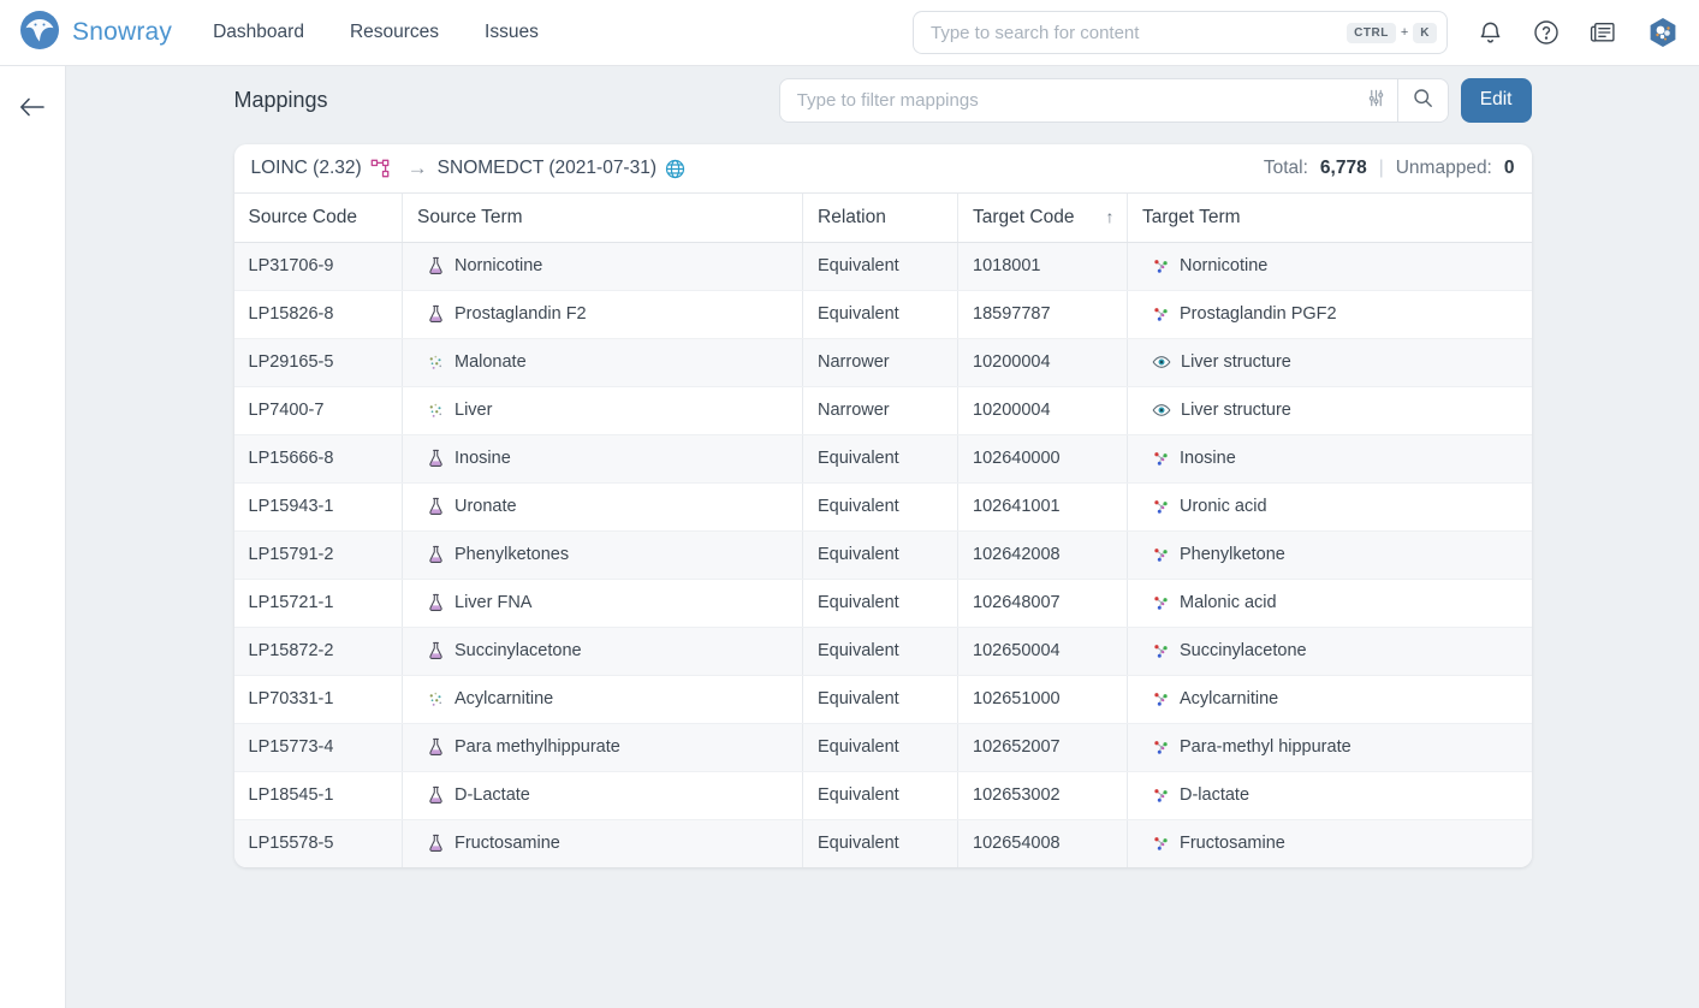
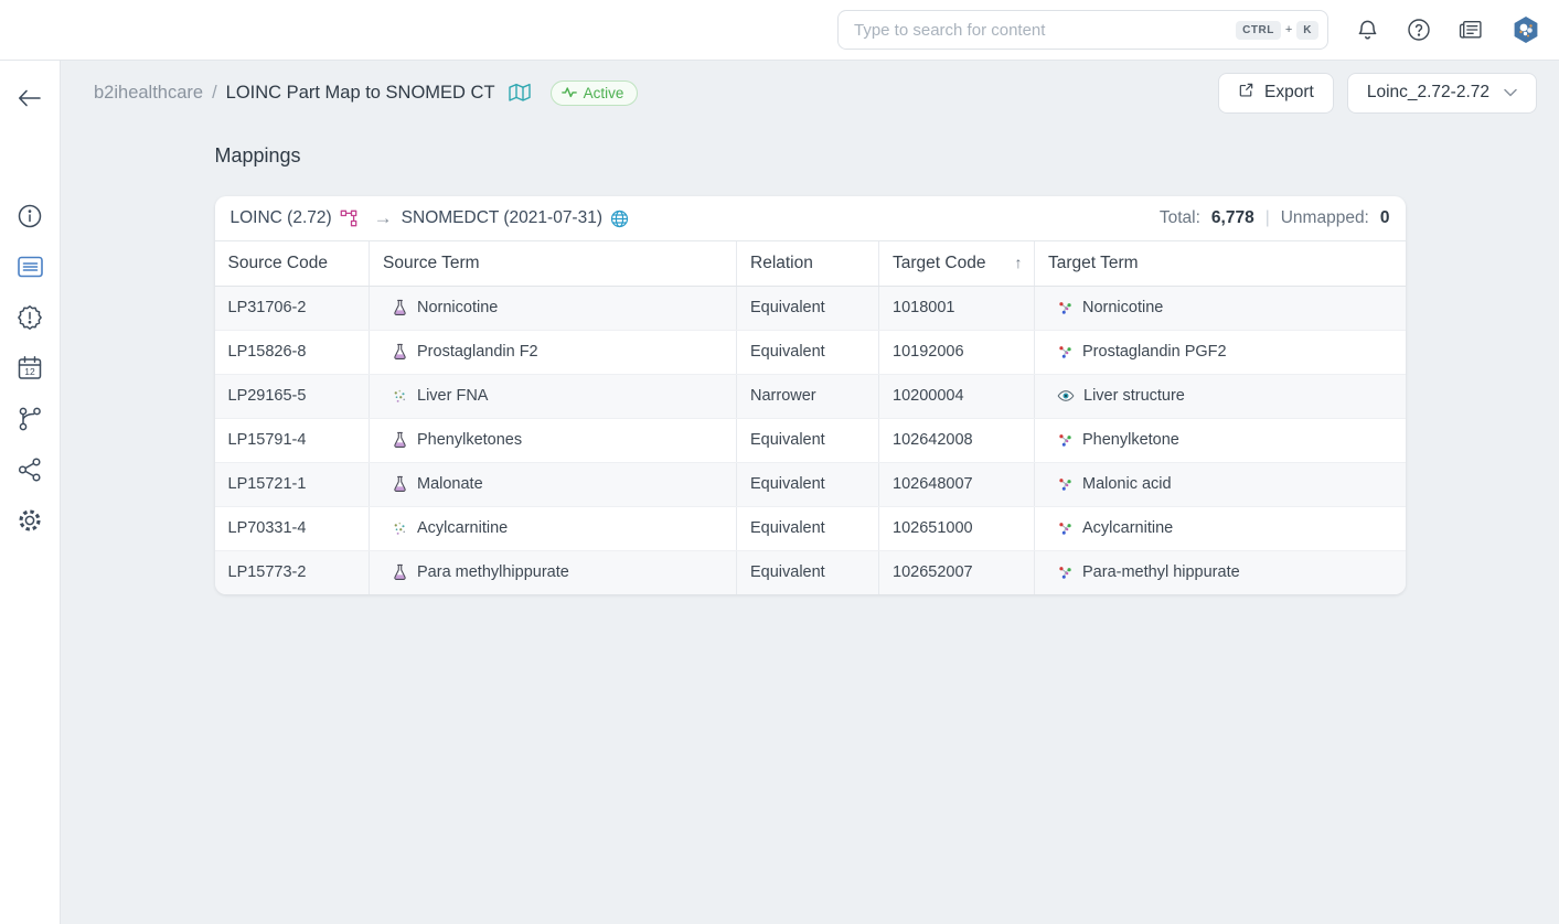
- Snowray
- Dashboard
- Resources
- Issues
  Type to search for content
  CTRL
  +
  K
+ 12
+ b2ihealthcare
+ /
+ LOINC Part Map to SNOMED CT
+ Active
+ Export
+ Loinc_2.72-2.72
  Mappings
- Type to filter mappings
- Edit
- LOINC (2.32)
+ LOINC (2.72)
  →
  SNOMEDCT (2021-07-31)
  Total:
  6,778
  |
  Unmapped:
  0
  Source Code	Source Term	Relation	Target Code ↑	Target Term
- LP31706-9	Nornicotine	Equivalent	1018001	Nornicotine
+ LP31706-2	Nornicotine	Equivalent	1018001	Nornicotine
- LP15826-8	Prostaglandin F2	Equivalent	18597787	Prostaglandin PGF2
+ LP15826-8	Prostaglandin F2	Equivalent	10192006	Prostaglandin PGF2
- LP29165-5	Malonate	Narrower	10200004	Liver structure
+ LP29165-5	Liver FNA	Narrower	10200004	Liver structure
- LP7400-7	Liver	Narrower	10200004	Liver structure
- LP15666-8	Inosine	Equivalent	102640000	Inosine
- LP15943-1	Uronate	Equivalent	102641001	Uronic acid
- LP15791-2	Phenylketones	Equivalent	102642008	Phenylketone
+ LP15791-4	Phenylketones	Equivalent	102642008	Phenylketone
- LP15721-1	Liver FNA	Equivalent	102648007	Malonic acid
+ LP15721-1	Malonate	Equivalent	102648007	Malonic acid
- LP15872-2	Succinylacetone	Equivalent	102650004	Succinylacetone
- LP70331-1	Acylcarnitine	Equivalent	102651000	Acylcarnitine
+ LP70331-4	Acylcarnitine	Equivalent	102651000	Acylcarnitine
- LP15773-4	Para methylhippurate	Equivalent	102652007	Para-methyl hippurate
+ LP15773-2	Para methylhippurate	Equivalent	102652007	Para-methyl hippurate
- LP18545-1	D-Lactate	Equivalent	102653002	D-lactate
- LP15578-5	Fructosamine	Equivalent	102654008	Fructosamine
